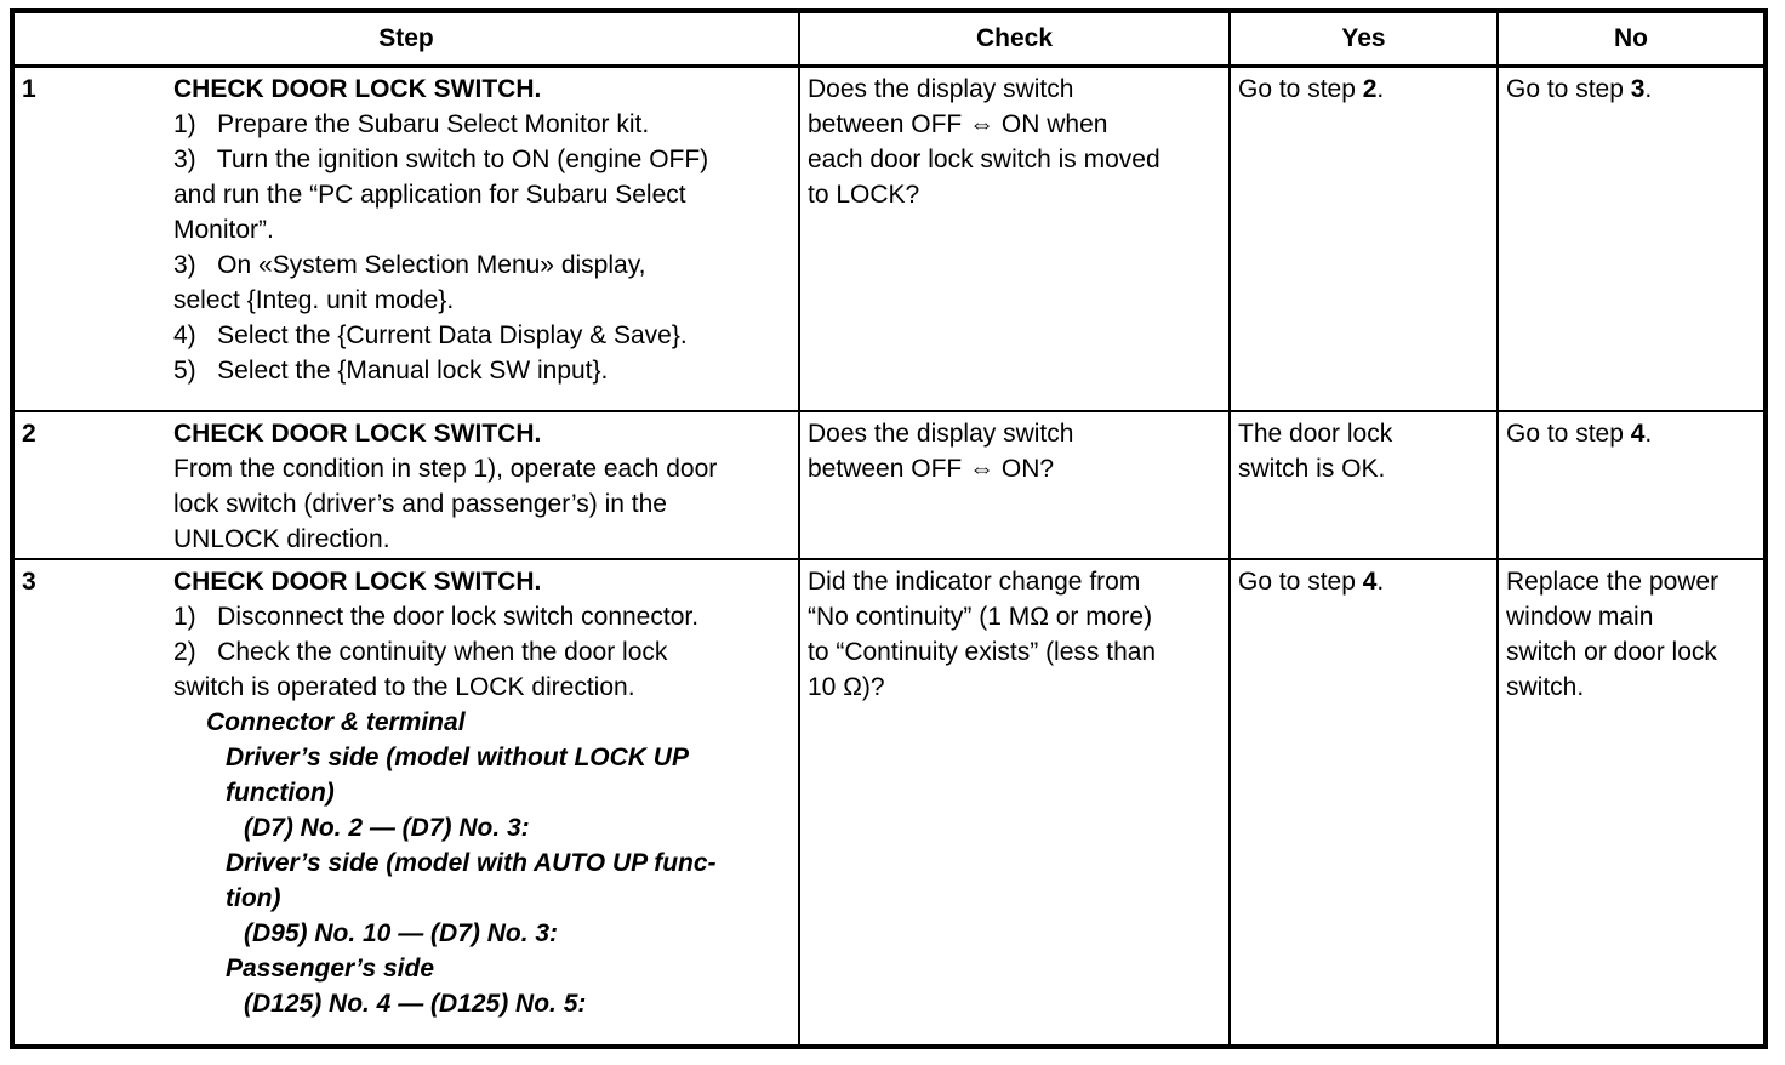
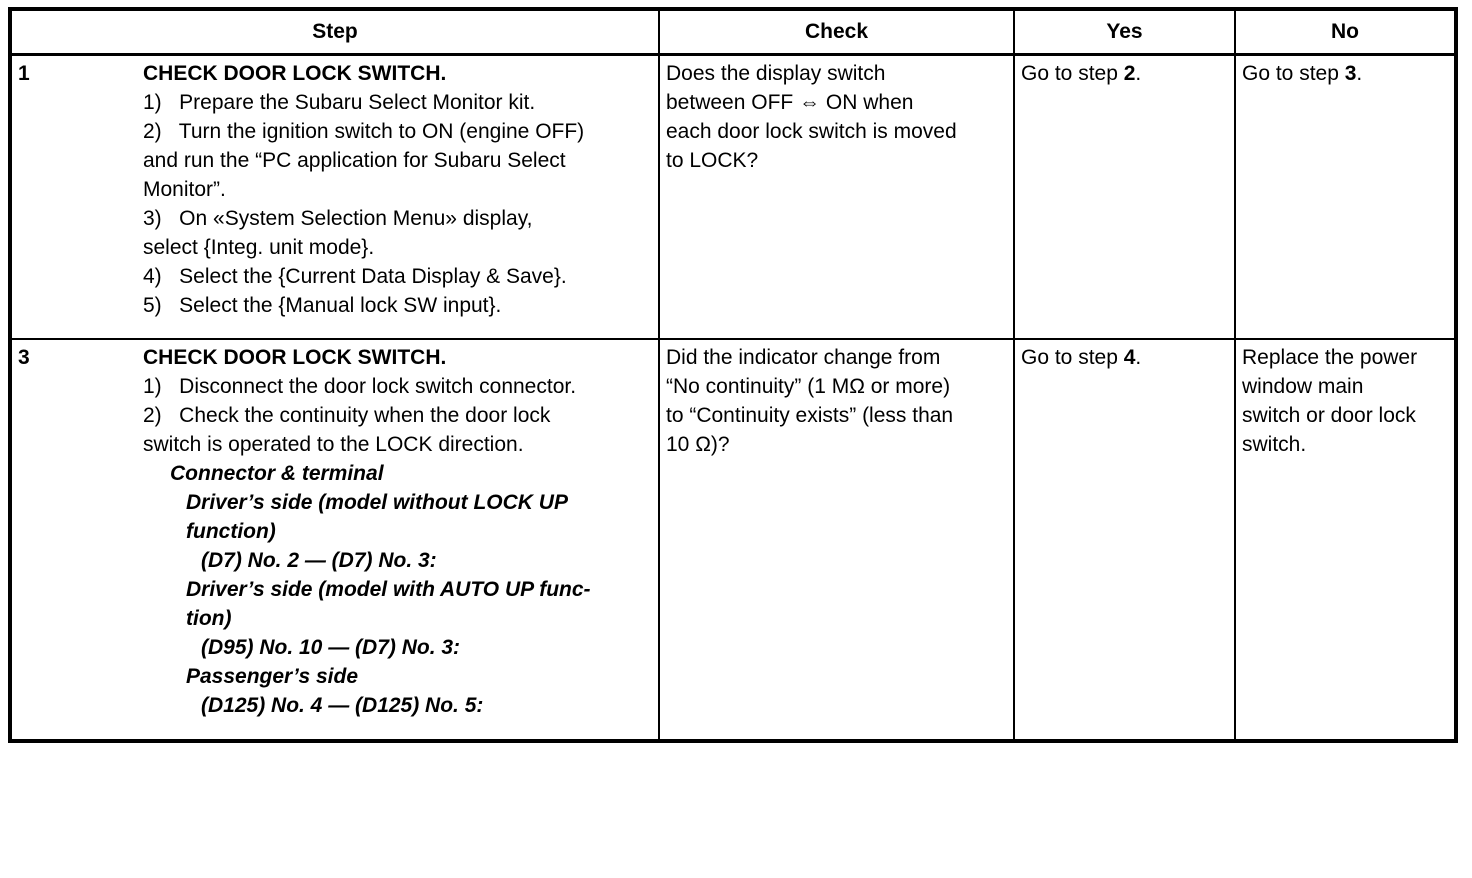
  Step	Check	Yes	No
- 1 CHECK DOOR LOCK SWITCH.1) Prepare the Subaru Select Monitor kit.3) Turn the ignition switch to ON (engine OFF)and run the “PC application for Subaru SelectMonitor”.3) On «System Selection Menu» display,select {Integ. unit mode}.4) Select the {Current Data Display & Save}.5) Select the {Manual lock SW input}.	Does the display switchbetween OFF ⇔ ON wheneach door lock switch is movedto LOCK?	Go to step 2.	Go to step 3.
+ 1 CHECK DOOR LOCK SWITCH.1) Prepare the Subaru Select Monitor kit.2) Turn the ignition switch to ON (engine OFF)and run the “PC application for Subaru SelectMonitor”.3) On «System Selection Menu» display,select {Integ. unit mode}.4) Select the {Current Data Display & Save}.5) Select the {Manual lock SW input}.	Does the display switchbetween OFF ⇔ ON wheneach door lock switch is movedto LOCK?	Go to step 2.	Go to step 3.
- 2 CHECK DOOR LOCK SWITCH.From the condition in step 1), operate each doorlock switch (driver’s and passenger’s) in theUNLOCK direction.	Does the display switchbetween OFF ⇔ ON?	The door lockswitch is OK.	Go to step 4.
  3 CHECK DOOR LOCK SWITCH.1) Disconnect the door lock switch connector.2) Check the continuity when the door lockswitch is operated to the LOCK direction.Connector & terminalDriver’s side (model without LOCK UPfunction)(D7) No. 2 — (D7) No. 3:Driver’s side (model with AUTO UP func-tion)(D95) No. 10 — (D7) No. 3:Passenger’s side(D125) No. 4 — (D125) No. 5:	Did the indicator change from“No continuity” (1 MΩ or more)to “Continuity exists” (less than10 Ω)?	Go to step 4.	Replace the powerwindow mainswitch or door lockswitch.
